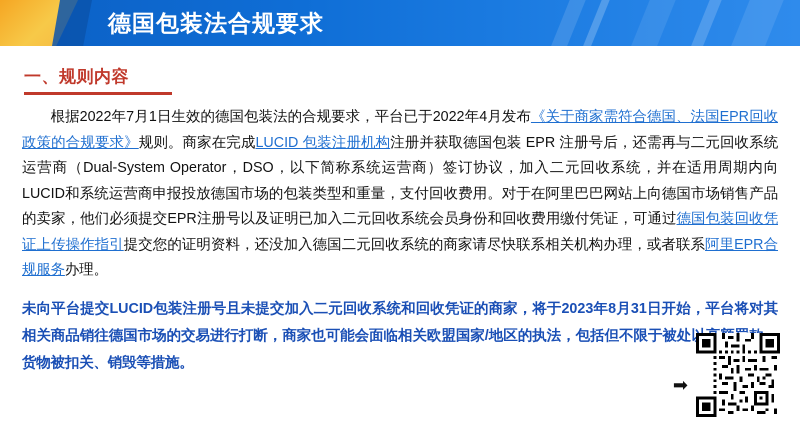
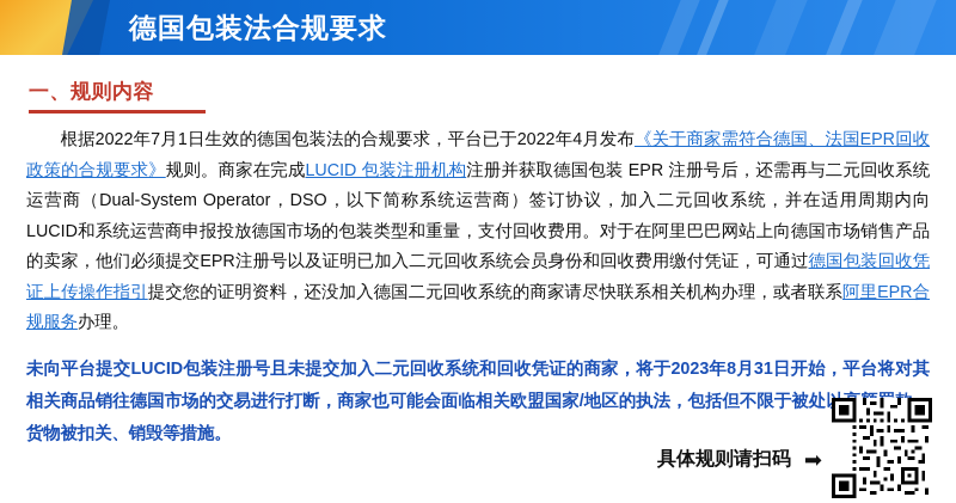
  德国包装法合规要求
  一、规则内容
  根据2022年7月1日生效的德国包装法的合规要求，平台已于2022年4月发布《关于商家需符合德国、法国EPR回收政策的合规要求》规则。商家在完成LUCID 包装注册机构注册并获取德国包装 EPR 注册号后，还需再与二元回收系统运营商（Dual-System Operator，DSO，以下简称系统运营商）签订协议，加入二元回收系统，并在适用周期内向LUCID和系统运营商申报投放德国市场的包装类型和重量，支付回收费用。对于在阿里巴巴网站上向德国市场销售产品的卖家，他们必须提交EPR注册号以及证明已加入二元回收系统会员身份和回收费用缴付凭证，可通过德国包装回收凭证上传操作指引提交您的证明资料，还没加入德国二元回收系统的商家请尽快联系相关机构办理，或者联系阿里EPR合规服务办理。
  未向平台提交LUCID包装注册号且未提交加入二元回收系统和回收凭证的商家，将于2023年8月31日开始，平台将对其相关商品销往德国市场的交易进行打断，商家也可能会面临相关欧盟国家/地区的执法，包括但不限于被处货物被扣关、销毁等措施。
+ 具体规则请扫码
  ➡
